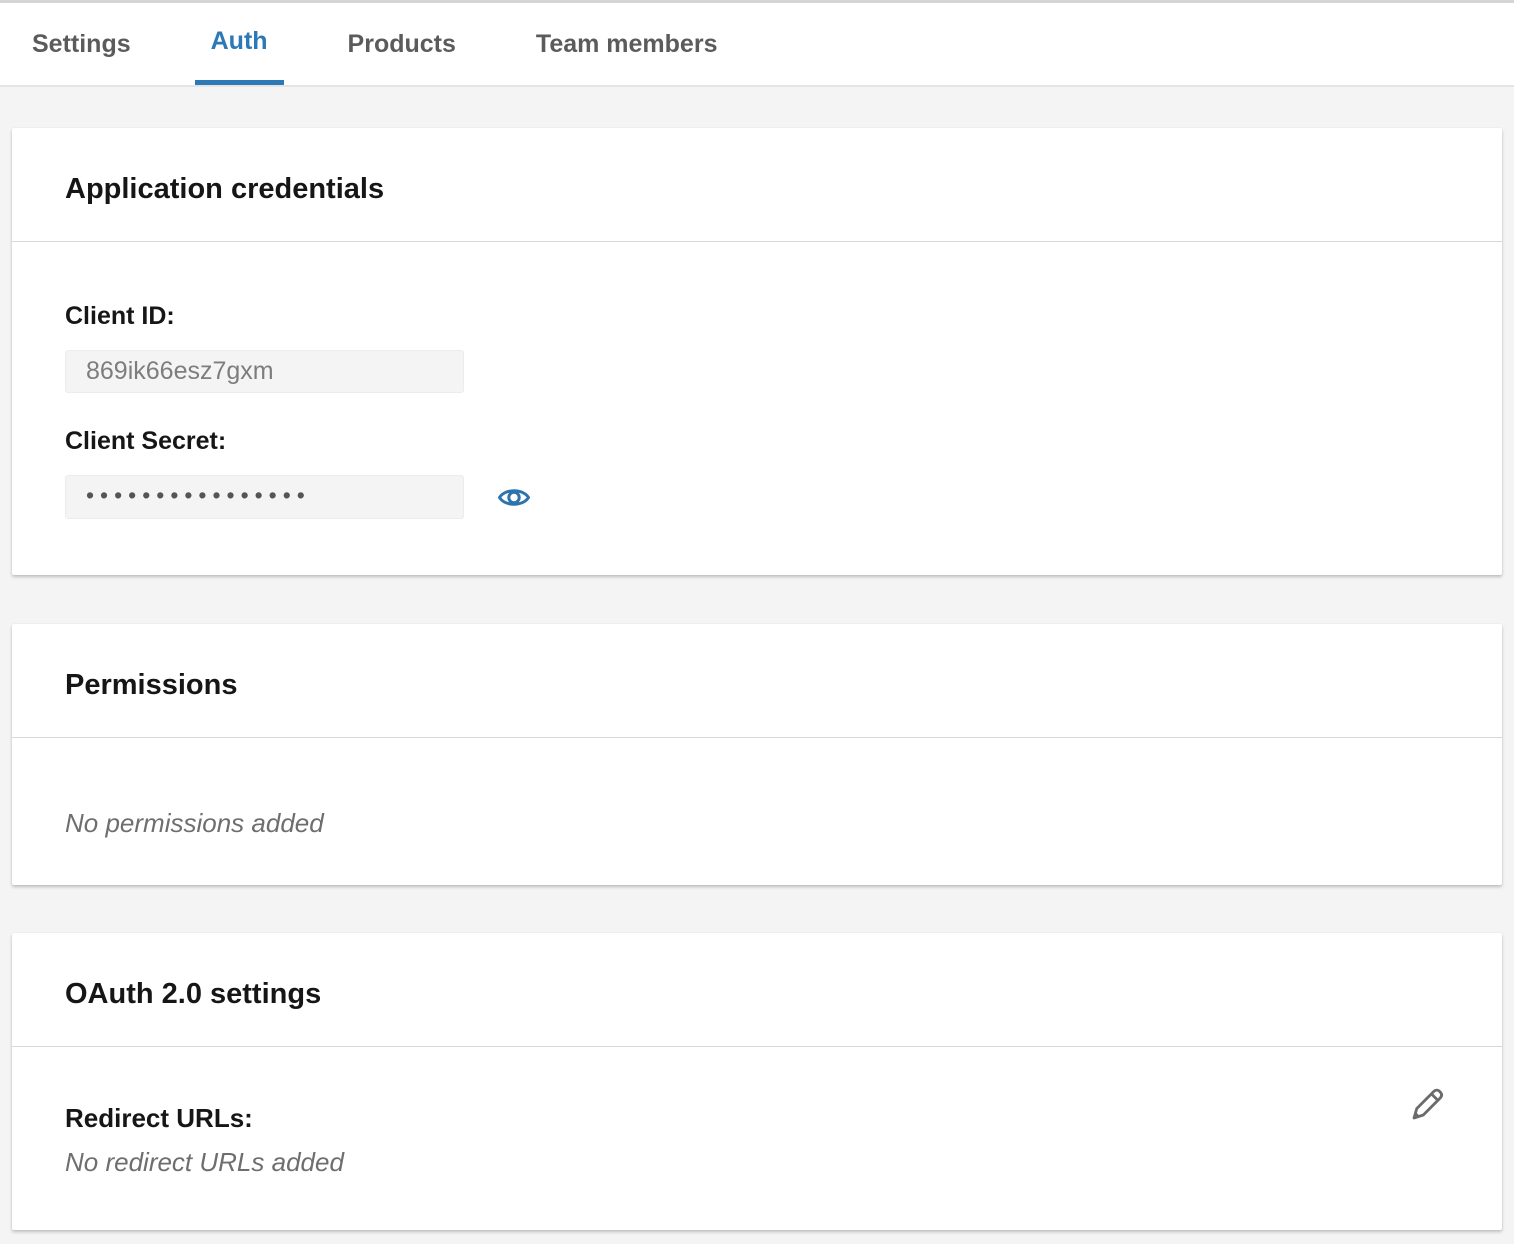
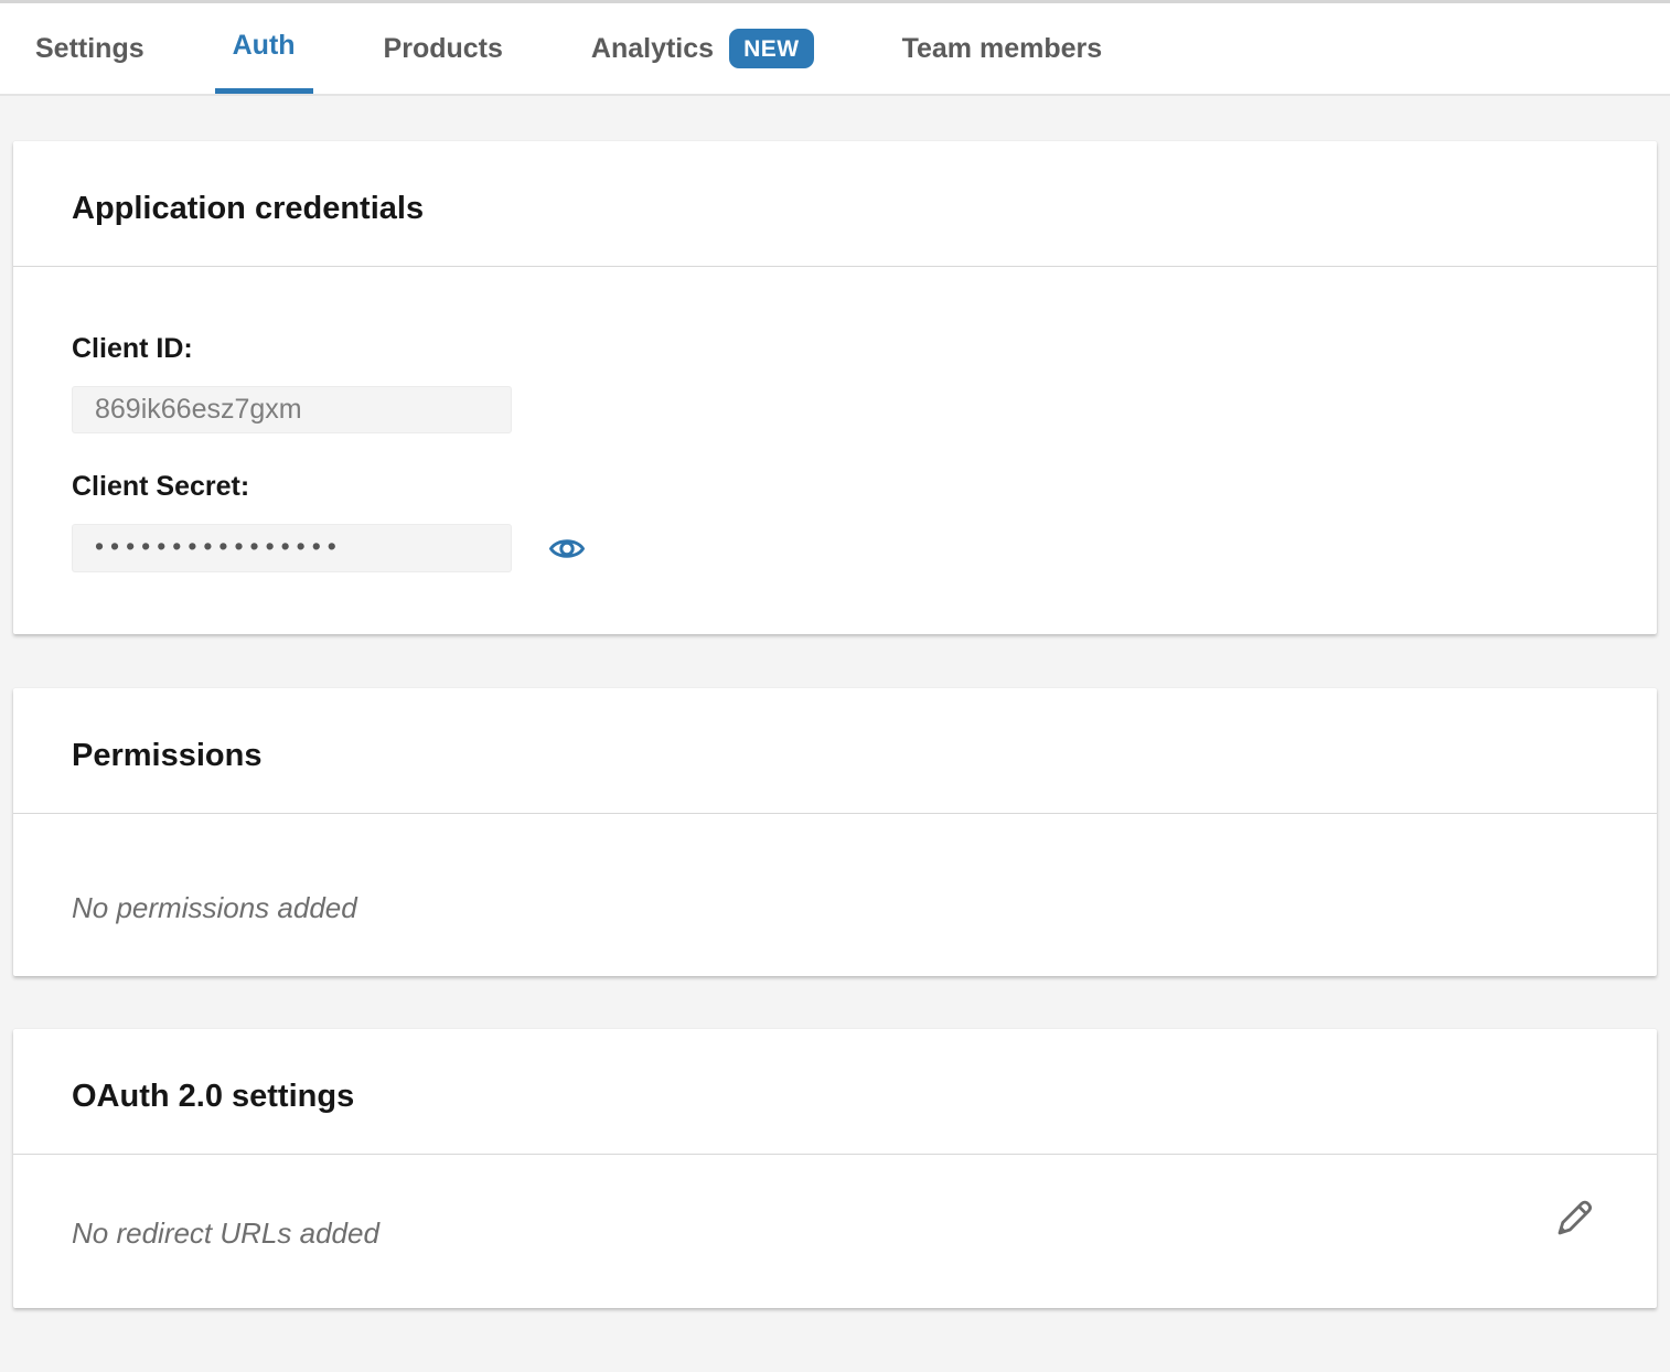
  Settings
  Auth
  Products
+ Analytics
+ NEW
  Team members
  Application credentials
  Client ID:
  869ik66esz7gxm
  Client Secret:
  ••••••••••••••••
  Permissions
  No permissions added
  OAuth 2.0 settings
- Redirect URLs:
  No redirect URLs added
